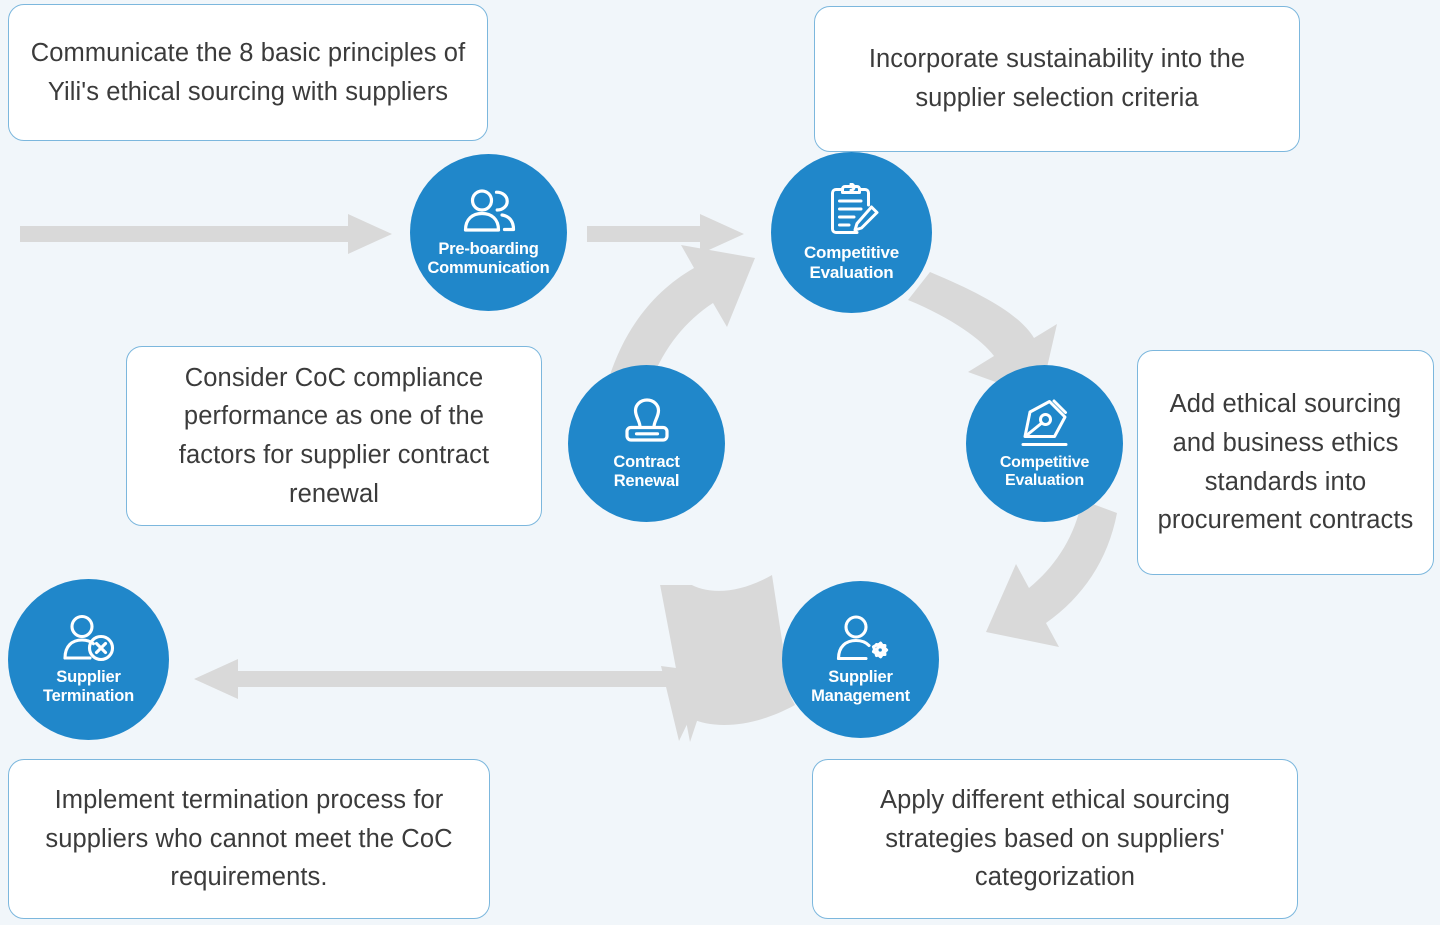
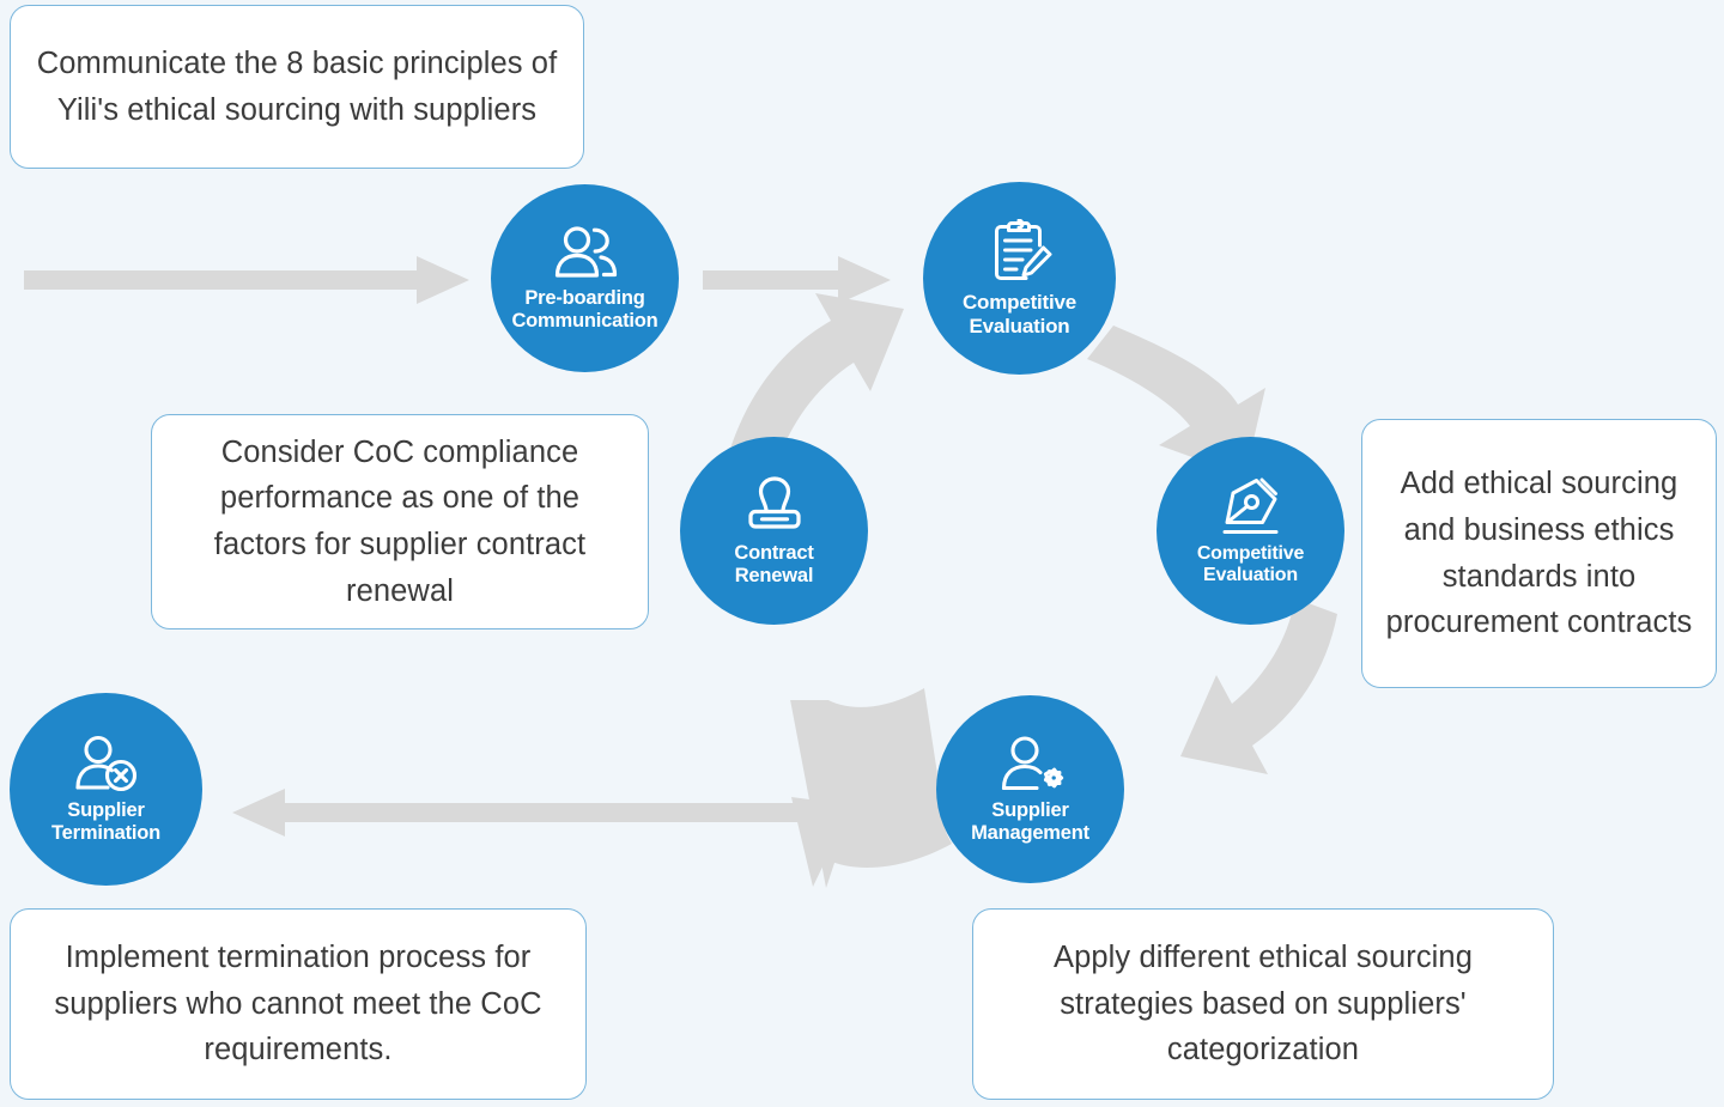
  Communicate the 8 basic principles of Yili's ethical sourcing with suppliers
- Incorporate sustainability into the supplier selection criteria
  Consider CoC compliance performance as one of the factors for supplier contract renewal
  Add ethical sourcing and business ethics standards into procurement contracts
  Implement termination process for suppliers who cannot meet the CoC requirements.
  Apply different ethical sourcing strategies based on suppliers' categorization
  Pre-boarding
  Communication
  Competitive
  Evaluation
  Competitive
  Evaluation
  Supplier
  Management
  Contract
  Renewal
  Supplier
  Termination
